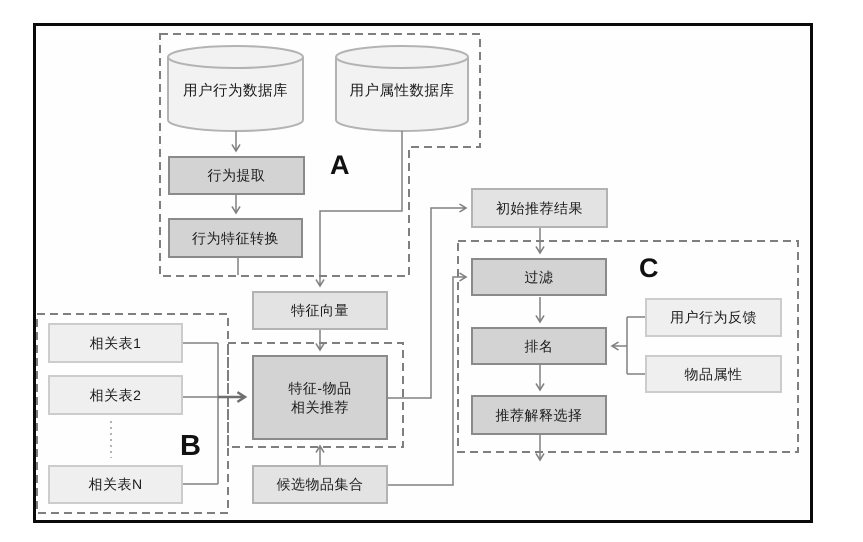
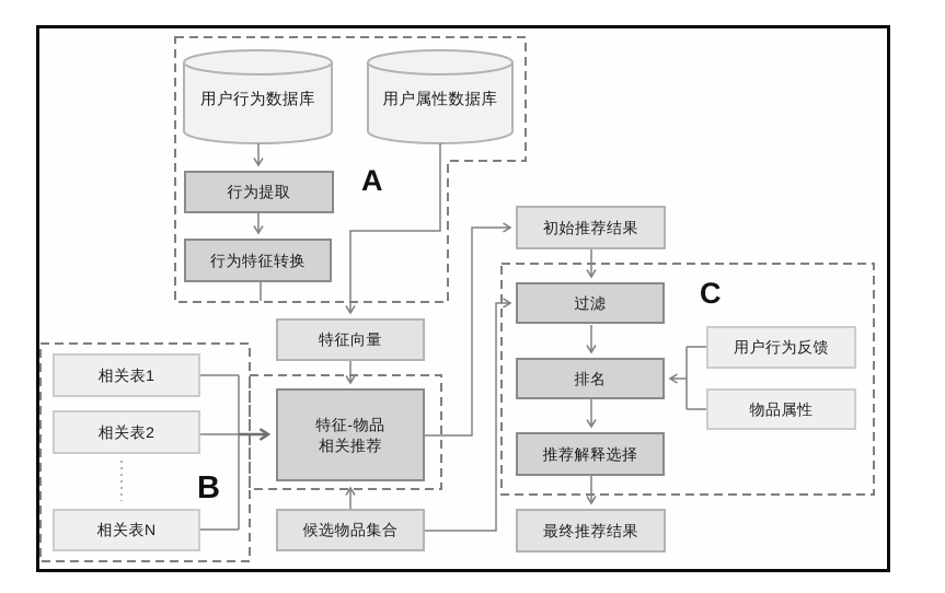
  用户行为数据库
  用户属性数据库
  A
  B
  C
  行为提取
  行为特征转换
  特征向量
  特征-物品
  相关推荐
  初始推荐结果
  过滤
  排名
  推荐解释选择
+ 最终推荐结果
  相关表1
  相关表2
  相关表N
  候选物品集合
  用户行为反馈
  物品属性
